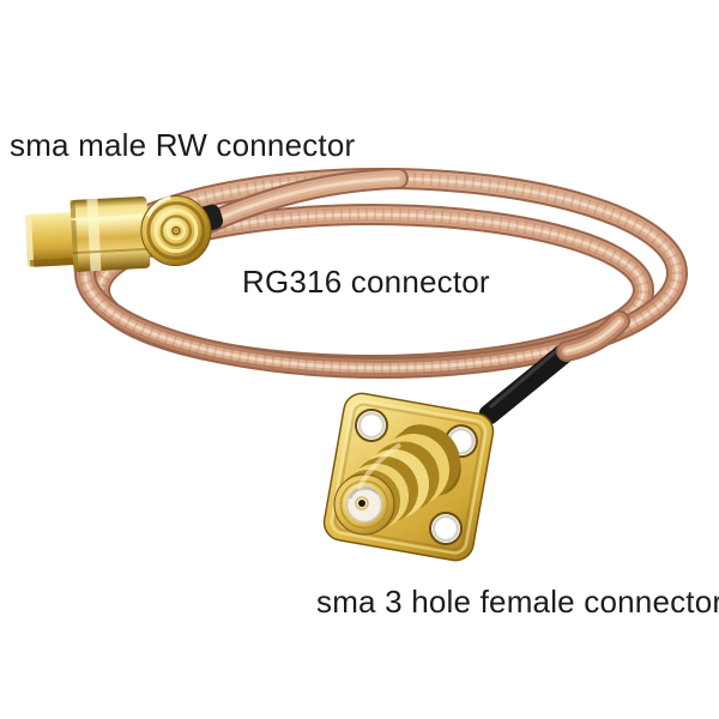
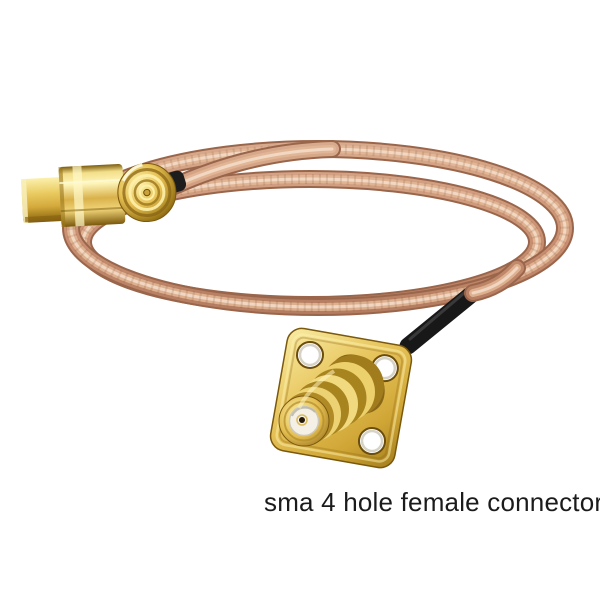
- sma male RW connector
- RG316 connector
- sma 3 hole female connector
+ sma 4 hole female connector
